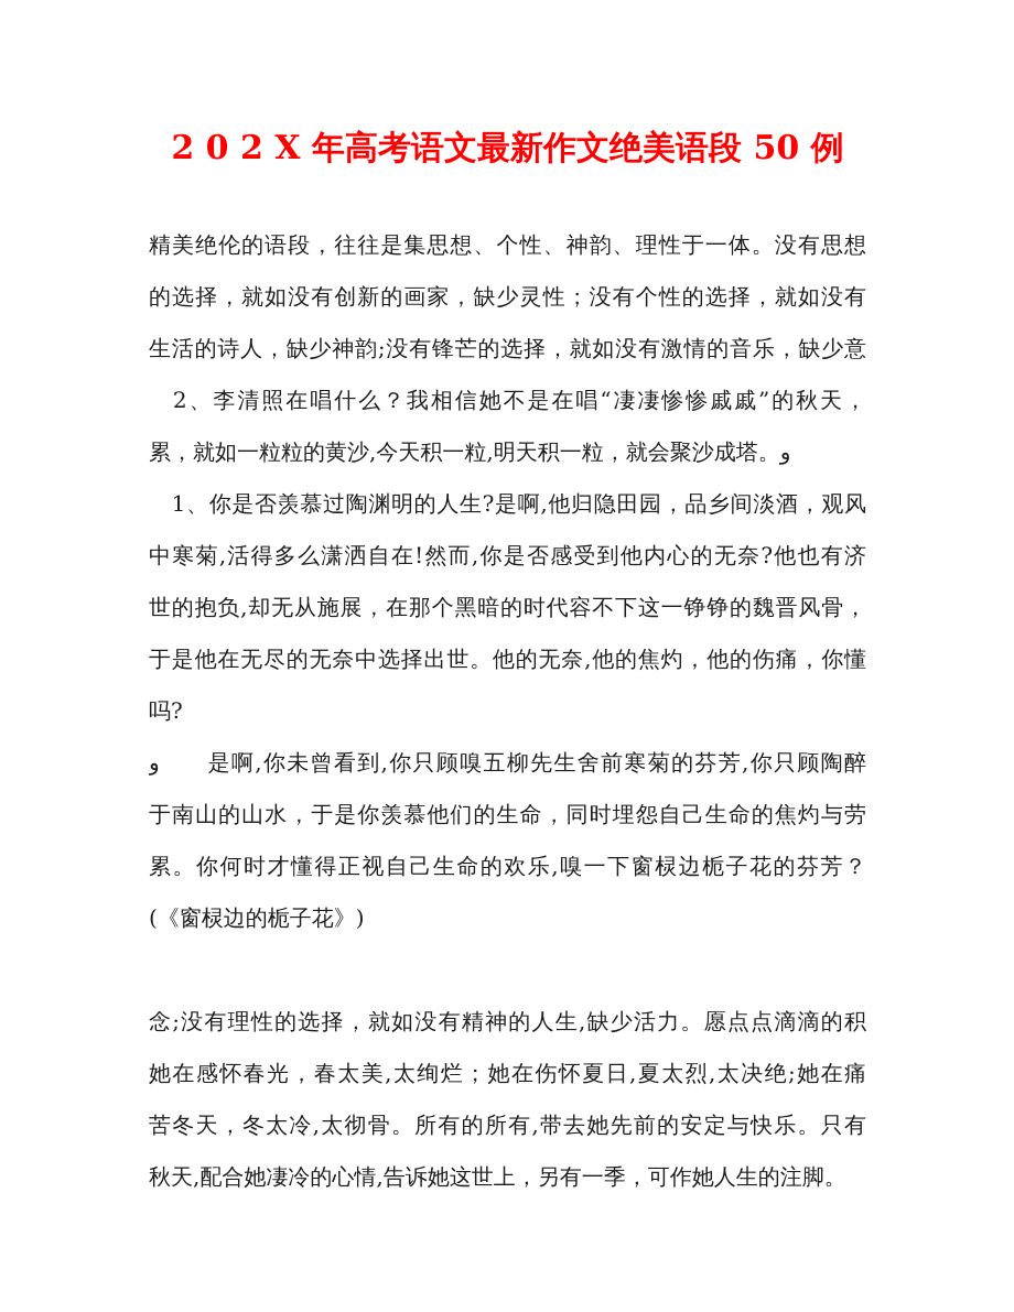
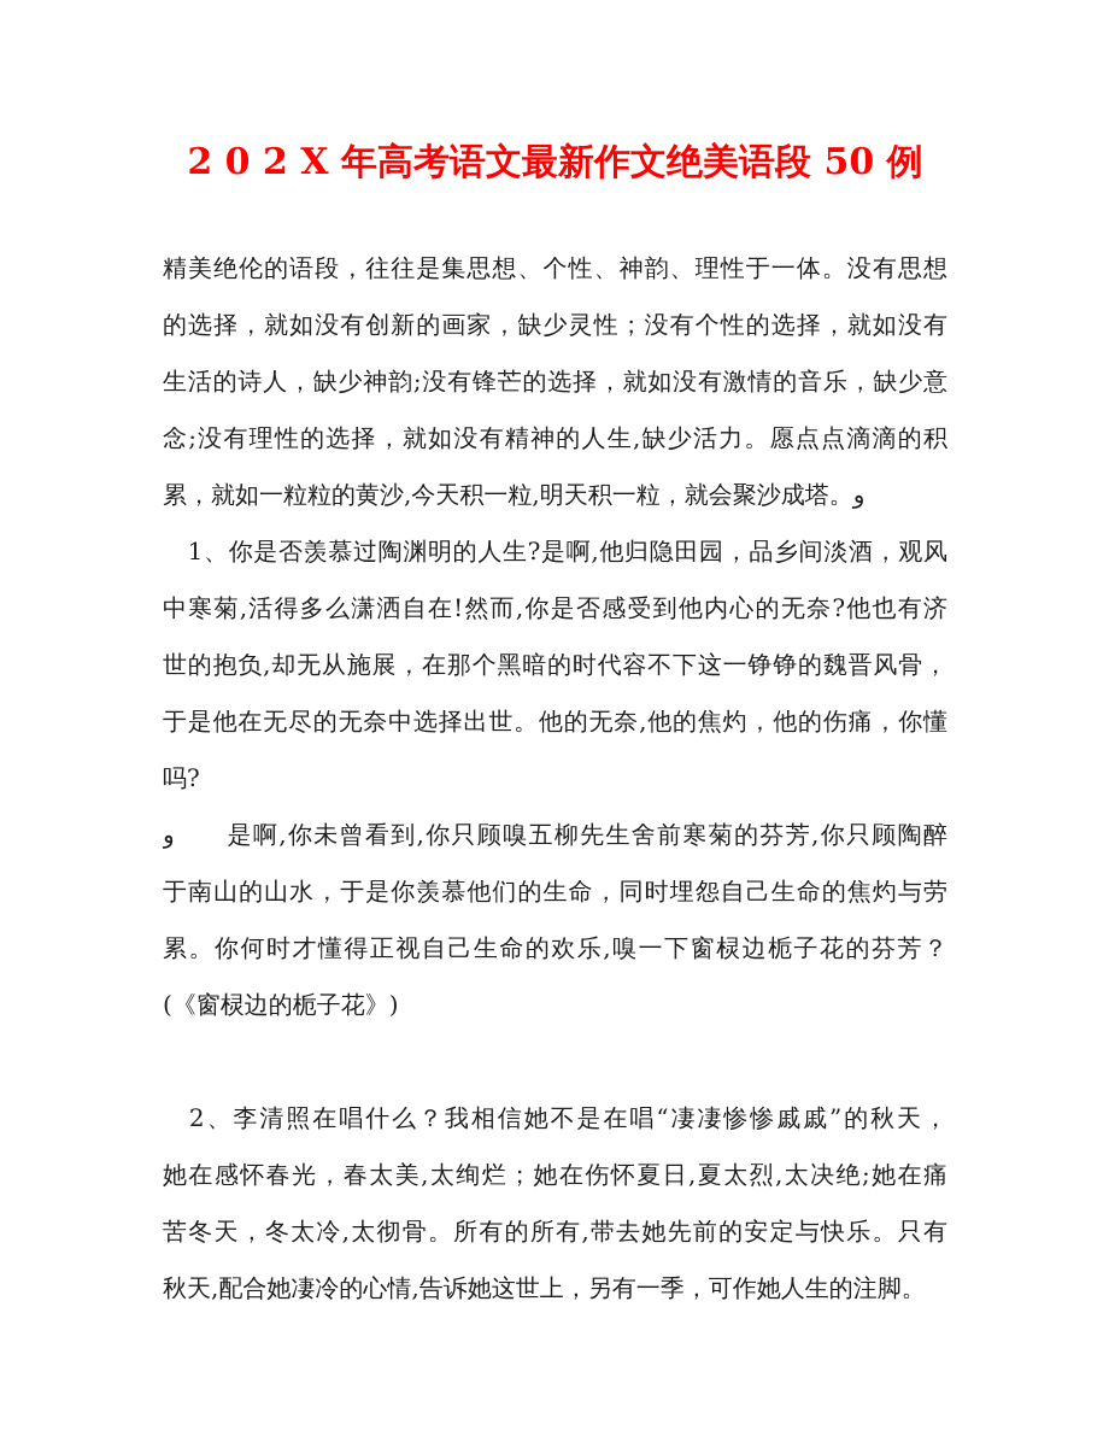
  2 0 2 X 年高考语文最新作文绝美语段 50 例
  精美绝伦的语段，往往是集思想、个性、神韵、理性于一体。没有思想
  的选择，就如没有创新的画家，缺少灵性；没有个性的选择，就如没有
  生活的诗人，缺少神韵;没有锋芒的选择，就如没有激情的音乐，缺少意
- 2、李清照在唱什么？我相信她不是在唱“凄凄惨惨戚戚”的秋天，
+ 念;没有理性的选择，就如没有精神的人生,缺少活力。愿点点滴滴的积
  累，就如一粒粒的黄沙,今天积一粒,明天积一粒，就会聚沙成塔。و
  1、你是否羡慕过陶渊明的人生?是啊,他归隐田园，品乡间淡酒，观风
  中寒菊,活得多么潇洒自在!然而,你是否感受到他内心的无奈?他也有济
  世的抱负,却无从施展，在那个黑暗的时代容不下这一铮铮的魏晋风骨，
  于是他在无尽的无奈中选择出世。他的无奈,他的焦灼，他的伤痛，你懂
  吗?
  و 是啊,你未曾看到,你只顾嗅五柳先生舍前寒菊的芬芳,你只顾陶醉
  于南山的山水，于是你羡慕他们的生命，同时埋怨自己生命的焦灼与劳
  累。你何时才懂得正视自己生命的欢乐,嗅一下窗棂边栀子花的芬芳？
  (《窗棂边的栀子花》)
- 念;没有理性的选择，就如没有精神的人生,缺少活力。愿点点滴滴的积
+ 2、李清照在唱什么？我相信她不是在唱“凄凄惨惨戚戚”的秋天，
  她在感怀春光，春太美,太绚烂；她在伤怀夏日,夏太烈,太决绝;她在痛
  苦冬天，冬太冷,太彻骨。所有的所有,带去她先前的安定与快乐。只有
  秋天,配合她凄冷的心情,告诉她这世上，另有一季，可作她人生的注脚。
